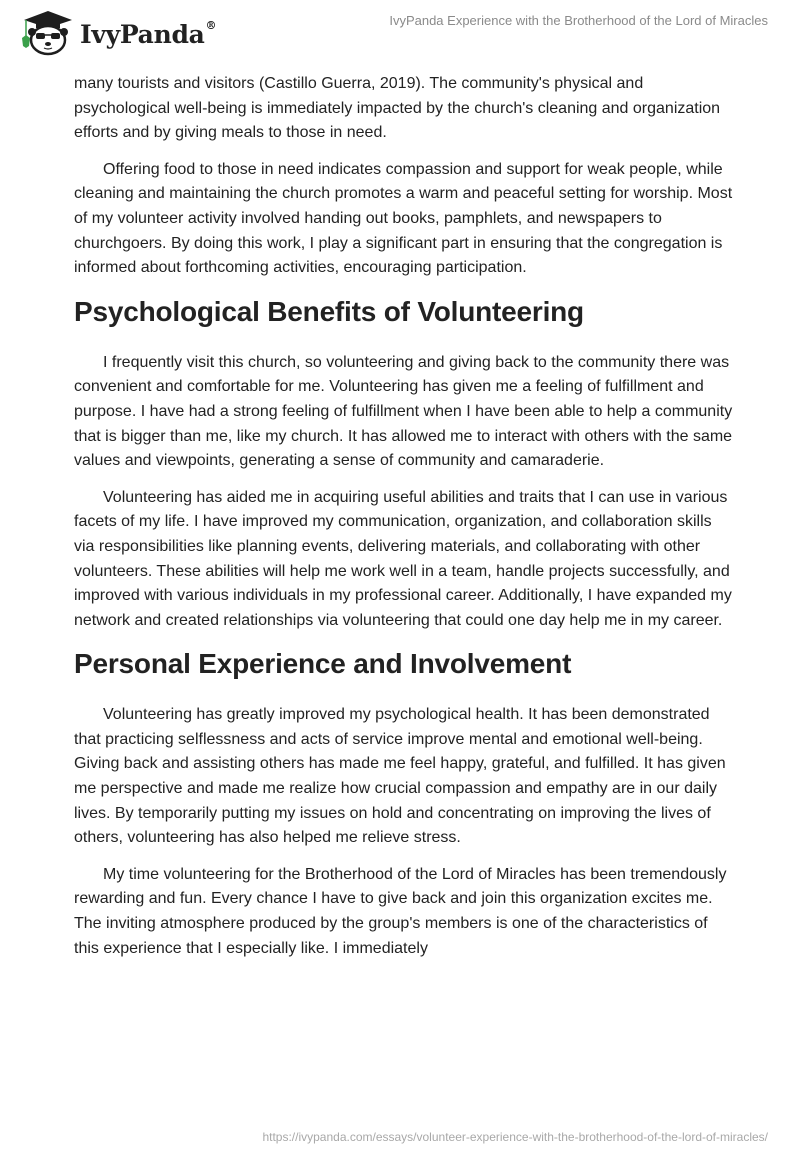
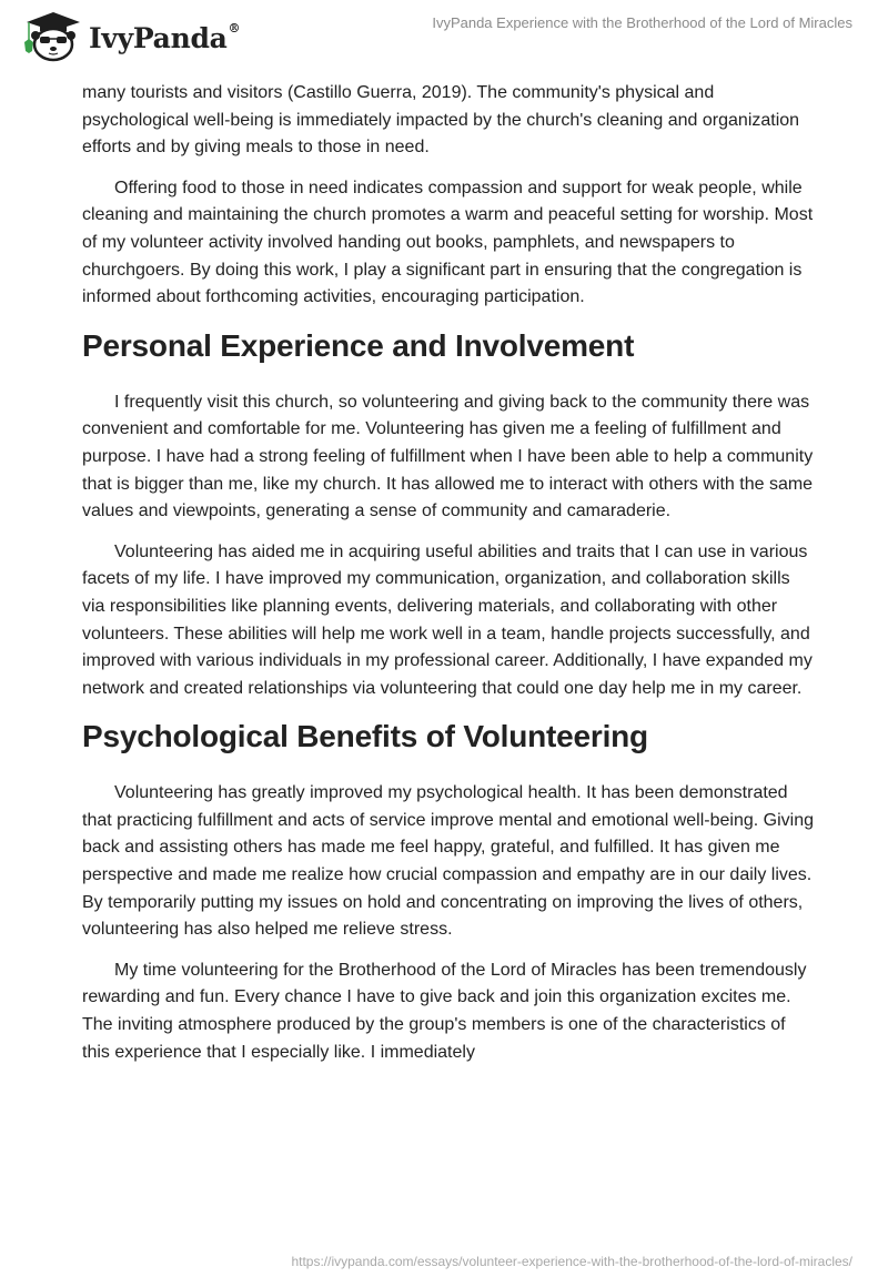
  IvyPanda®
  IvyPanda Experience with the Brotherhood of the Lord of Miracles
  many tourists and visitors (Castillo Guerra, 2019). The community's physical and psychological well-being is immediately impacted by the church's cleaning and organization efforts and by giving meals to those in need.
  Offering food to those in need indicates compassion and support for weak people, while cleaning and maintaining the church promotes a warm and peaceful setting for worship. Most of my volunteer activity involved handing out books, pamphlets, and newspapers to churchgoers. By doing this work, I play a significant part in ensuring that the congregation is informed about forthcoming activities, encouraging participation.
- Psychological Benefits of Volunteering
+ Personal Experience and Involvement
  I frequently visit this church, so volunteering and giving back to the community there was convenient and comfortable for me. Volunteering has given me a feeling of fulfillment and purpose. I have had a strong feeling of fulfillment when I have been able to help a community that is bigger than me, like my church. It has allowed me to interact with others with the same values and viewpoints, generating a sense of community and camaraderie.
  Volunteering has aided me in acquiring useful abilities and traits that I can use in various facets of my life. I have improved my communication, organization, and collaboration skills via responsibilities like planning events, delivering materials, and collaborating with other volunteers. These abilities will help me work well in a team, handle projects successfully, and improved with various individuals in my professional career. Additionally, I have expanded my network and created relationships via volunteering that could one day help me in my career.
- Personal Experience and Involvement
+ Psychological Benefits of Volunteering
- Volunteering has greatly improved my psychological health. It has been demonstrated that practicing selflessness and acts of service improve mental and emotional well-being. Giving back and assisting others has made me feel happy, grateful, and fulfilled. It has given me perspective and made me realize how crucial compassion and empathy are in our daily lives. By temporarily putting my issues on hold and concentrating on improving the lives of others, volunteering has also helped me relieve stress.
+ Volunteering has greatly improved my psychological health. It has been demonstrated that practicing fulfillment and acts of service improve mental and emotional well-being. Giving back and assisting others has made me feel happy, grateful, and fulfilled. It has given me perspective and made me realize how crucial compassion and empathy are in our daily lives. By temporarily putting my issues on hold and concentrating on improving the lives of others, volunteering has also helped me relieve stress.
  My time volunteering for the Brotherhood of the Lord of Miracles has been tremendously rewarding and fun. Every chance I have to give back and join this organization excites me. The inviting atmosphere produced by the group's members is one of the characteristics of this experience that I especially like. I immediately
  https://ivypanda.com/essays/volunteer-experience-with-the-brotherhood-of-the-lord-of-miracles/
